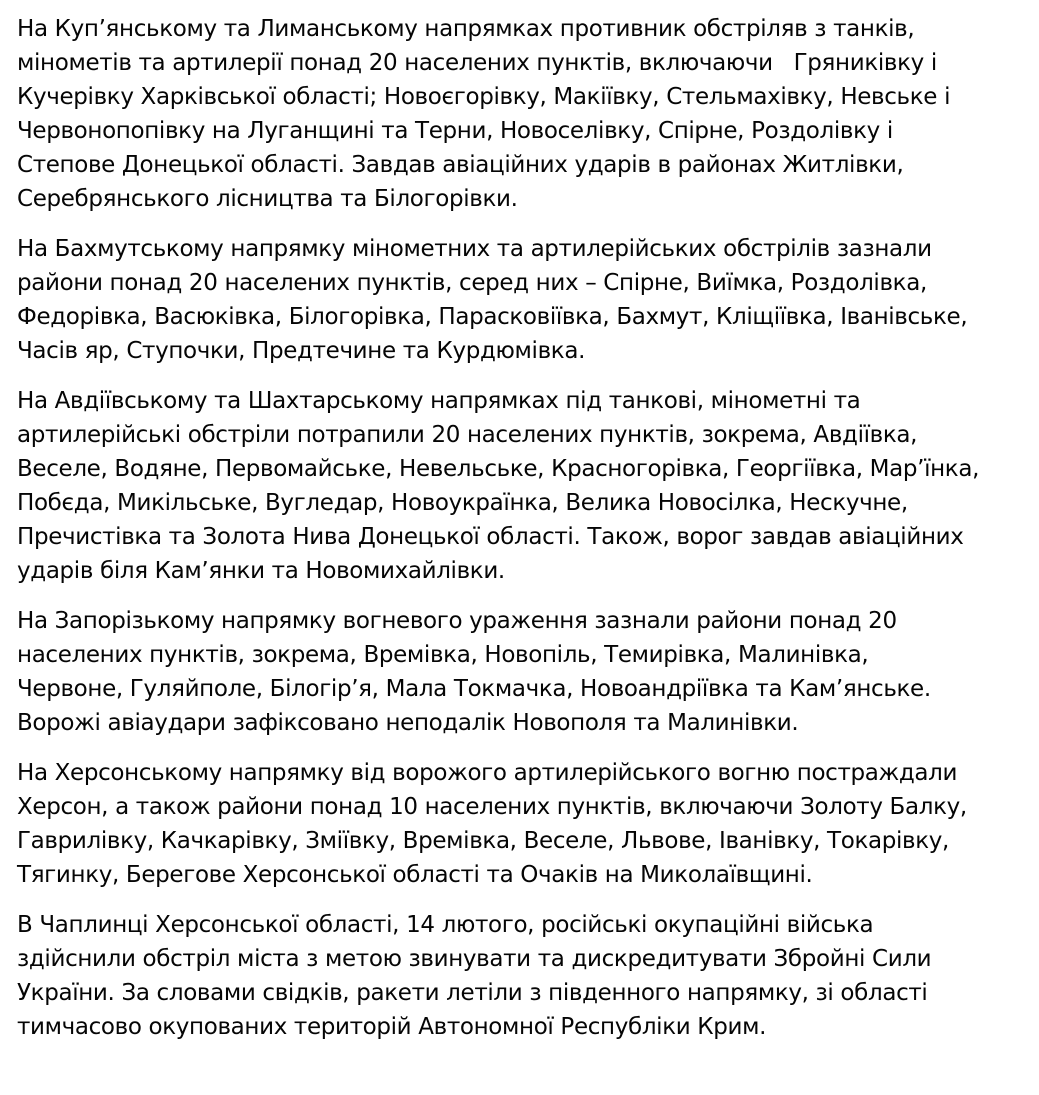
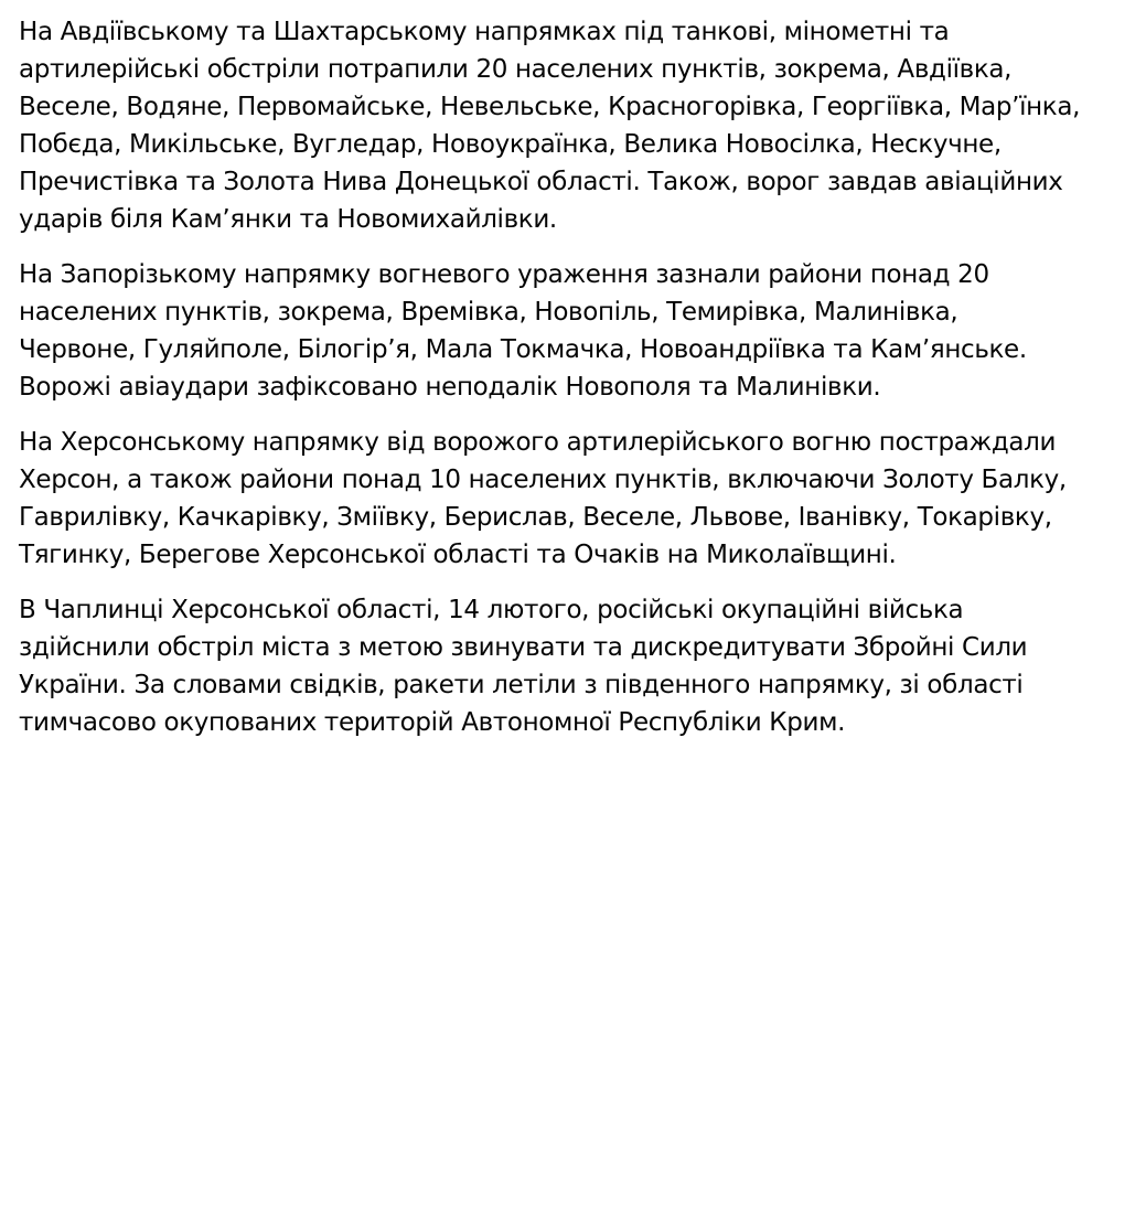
- На Куп’янському та Лиманському напрямках противник обстріляв з танків,
- мінометів та артилерії понад 20 населених пунктів, включаючи Гряниківку і
- Кучерівку Харківської області; Новоєгорівку, Макіївку, Стельмахівку, Невське і
- Червонопопівку на Луганщині та Терни, Новоселівку, Спірне, Роздолівку і
- Степове Донецької області. Завдав авіаційних ударів в районах Житлівки,
- Серебрянського лісництва та Білогорівки.
- На Бахмутському напрямку мінометних та артилерійських обстрілів зазнали
- райони понад 20 населених пунктів, серед них – Спірне, Виїмка, Роздолівка,
- Федорівка, Васюківка, Білогорівка, Парасковіївка, Бахмут, Кліщіївка, Іванівське,
- Часів яр, Ступочки, Предтечине та Курдюмівка.
  На Авдіївському та Шахтарському напрямках під танкові, мінометні та
  артилерійські обстріли потрапили 20 населених пунктів, зокрема, Авдіївка,
  Веселе, Водяне, Первомайське, Невельське, Красногорівка, Георгіївка, Мар’їнка,
  Побєда, Микільське, Вугледар, Новоукраїнка, Велика Новосілка, Нескучне,
  Пречистівка та Золота Нива Донецької області. Також, ворог завдав авіаційних
  ударів біля Кам’янки та Новомихайлівки.
  На Запорізькому напрямку вогневого ураження зазнали райони понад 20
  населених пунктів, зокрема, Времівка, Новопіль, Темирівка, Малинівка,
  Червоне, Гуляйполе, Білогір’я, Мала Токмачка, Новоандріївка та Кам’янське.
  Ворожі авіаудари зафіксовано неподалік Новополя та Малинівки.
  На Херсонському напрямку від ворожого артилерійського вогню постраждали
  Херсон, а також райони понад 10 населених пунктів, включаючи Золоту Балку,
- Гаврилівку, Качкарівку, Зміївку, Времівка, Веселе, Львове, Іванівку, Токарівку,
+ Гаврилівку, Качкарівку, Зміївку, Берислав, Веселе, Львове, Іванівку, Токарівку,
  Тягинку, Берегове Херсонської області та Очаків на Миколаївщині.
  В Чаплинці Херсонської області, 14 лютого, російські окупаційні війська
  здійснили обстріл міста з метою звинувати та дискредитувати Збройні Сили
  України. За словами свідків, ракети летіли з південного напрямку, зі області
  тимчасово окупованих територій Автономної Республіки Крим.
